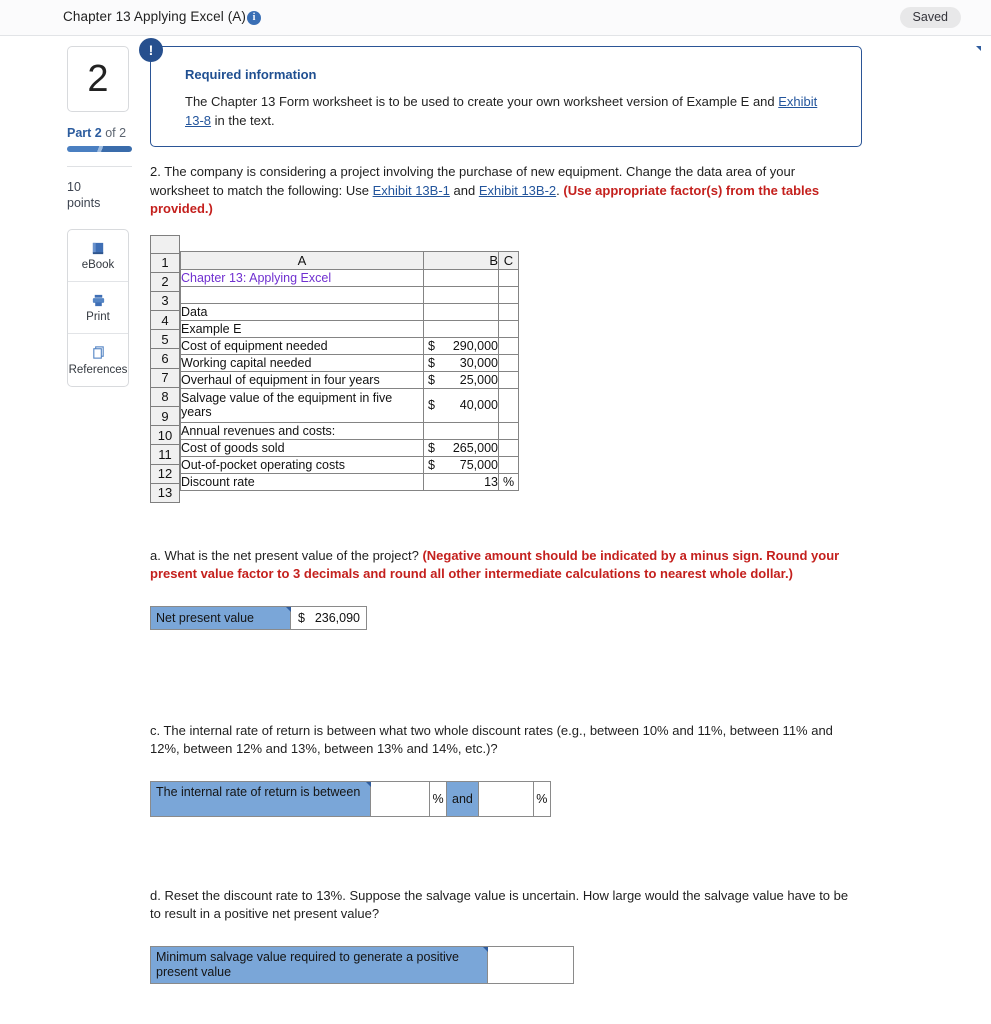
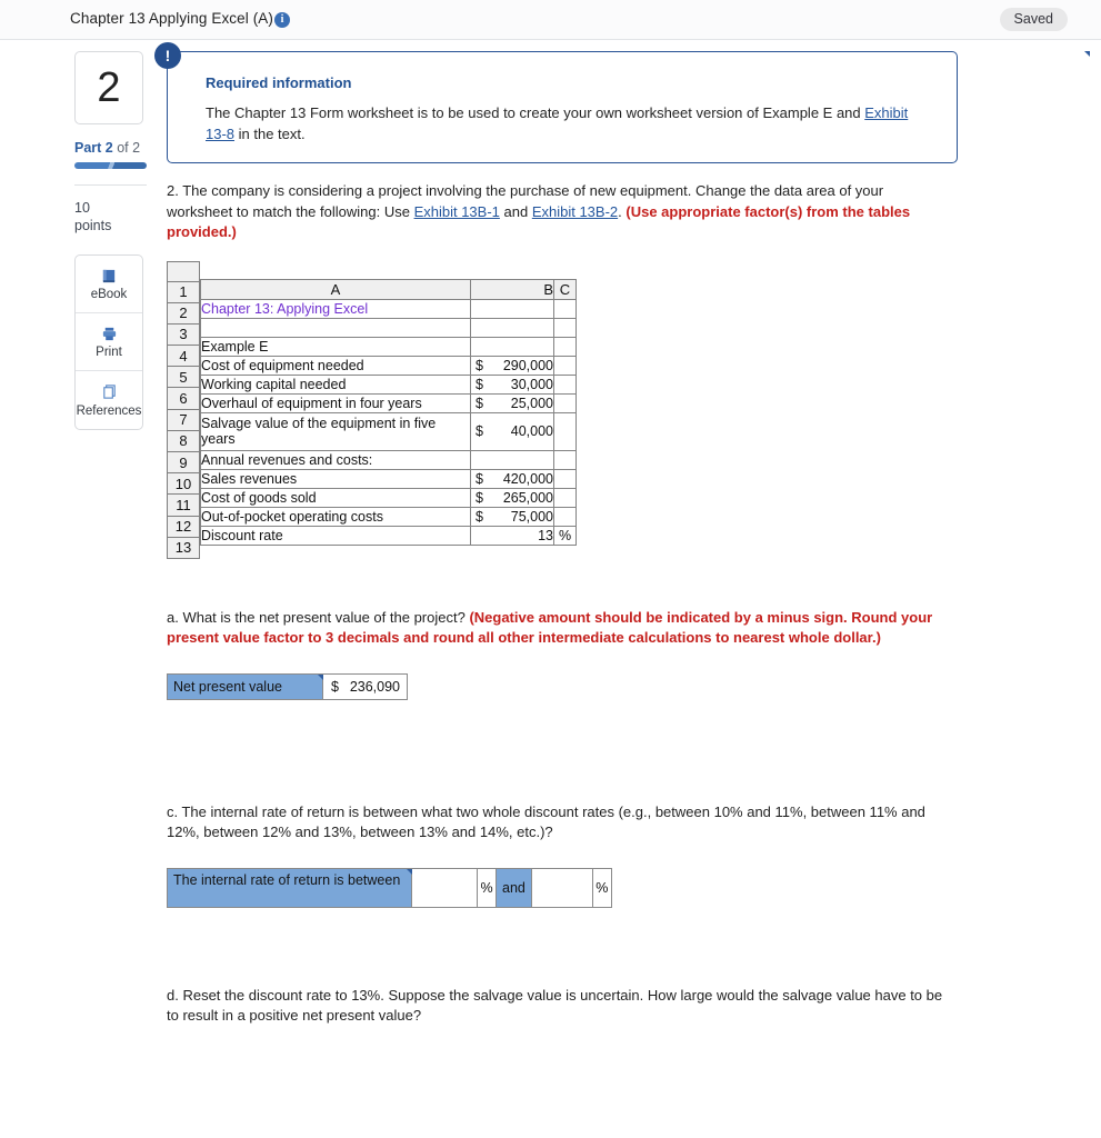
  Chapter 13 Applying Excel (A)
  i
  Saved
  2
  Part 2 of 2
  10
  points
  eBook
  Print
  References
  !
  Required information
  The Chapter 13 Form worksheet is to be used to create your own worksheet version of Example E and Exhibit 13-8 in the text.
  2. The company is considering a project involving the purchase of new equipment. Change the data area of your worksheet to match the following: Use Exhibit 13B-1 and Exhibit 13B-2. (Use appropriate factor(s) from the tables provided.)
  1
  2
  3
  4
  5
  6
  7
  8
  9
  10
  11
  12
  13
  A	B	C
  Chapter 13: Applying Excel
- Data
  Example E
  Cost of equipment needed	$ 290,000
  Working capital needed	$ 30,000
  Overhaul of equipment in four years	$ 25,000
  Salvage value of the equipment in five years	$ 40,000
  Annual revenues and costs:
+ Sales revenues	$ 420,000
  Cost of goods sold	$ 265,000
  Out-of-pocket operating costs	$ 75,000
  Discount rate	13	%
  a. What is the net present value of the project? (Negative amount should be indicated by a minus sign. Round your present value factor to 3 decimals and round all other intermediate calculations to nearest whole dollar.)
  Net present value
  $
  236,090
  c. The internal rate of return is between what two whole discount rates (e.g., between 10% and 11%, between 11% and 12%, between 12% and 13%, between 13% and 14%, etc.)?
  The internal rate of return is between
  %
  and
  %
  d. Reset the discount rate to 13%. Suppose the salvage value is uncertain. How large would the salvage value have to be to result in a positive net present value?
- Minimum salvage value required to generate a positive present value
